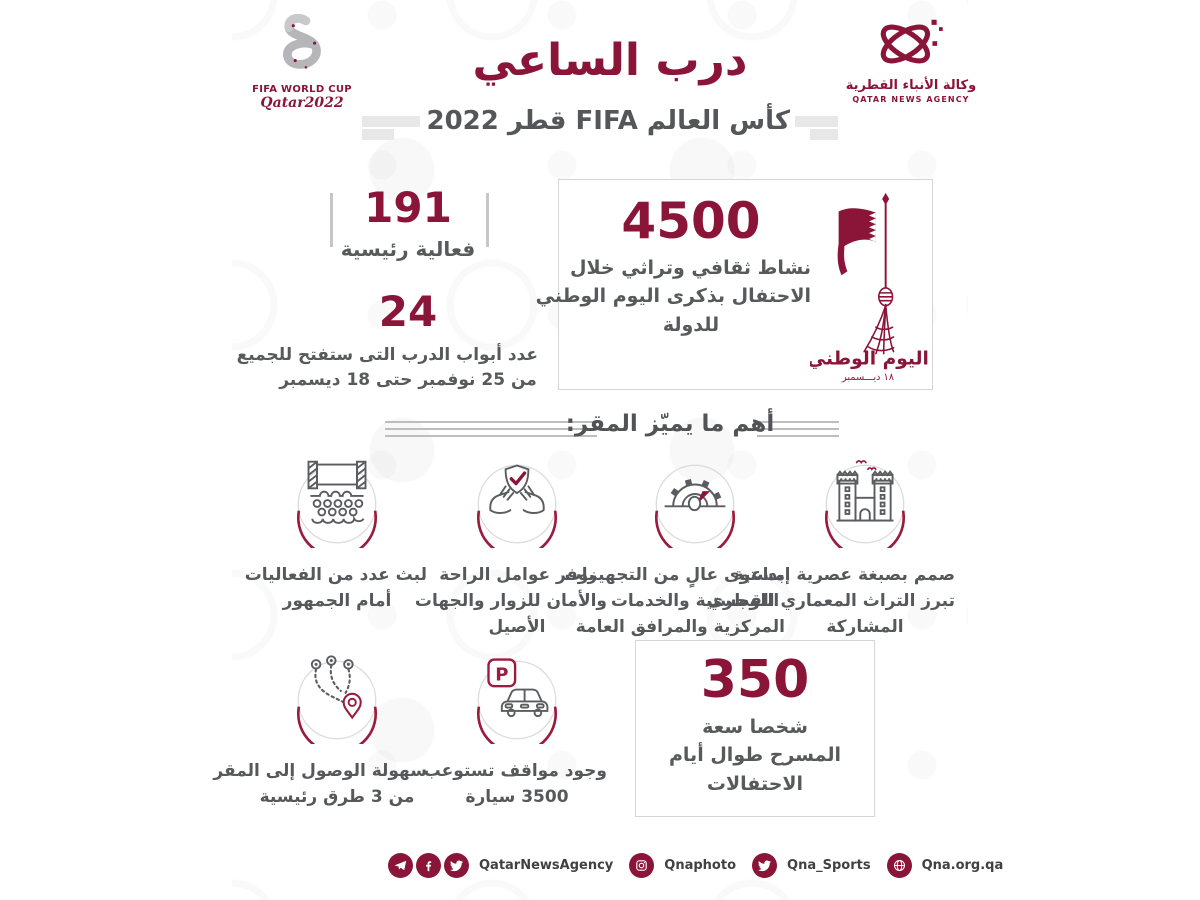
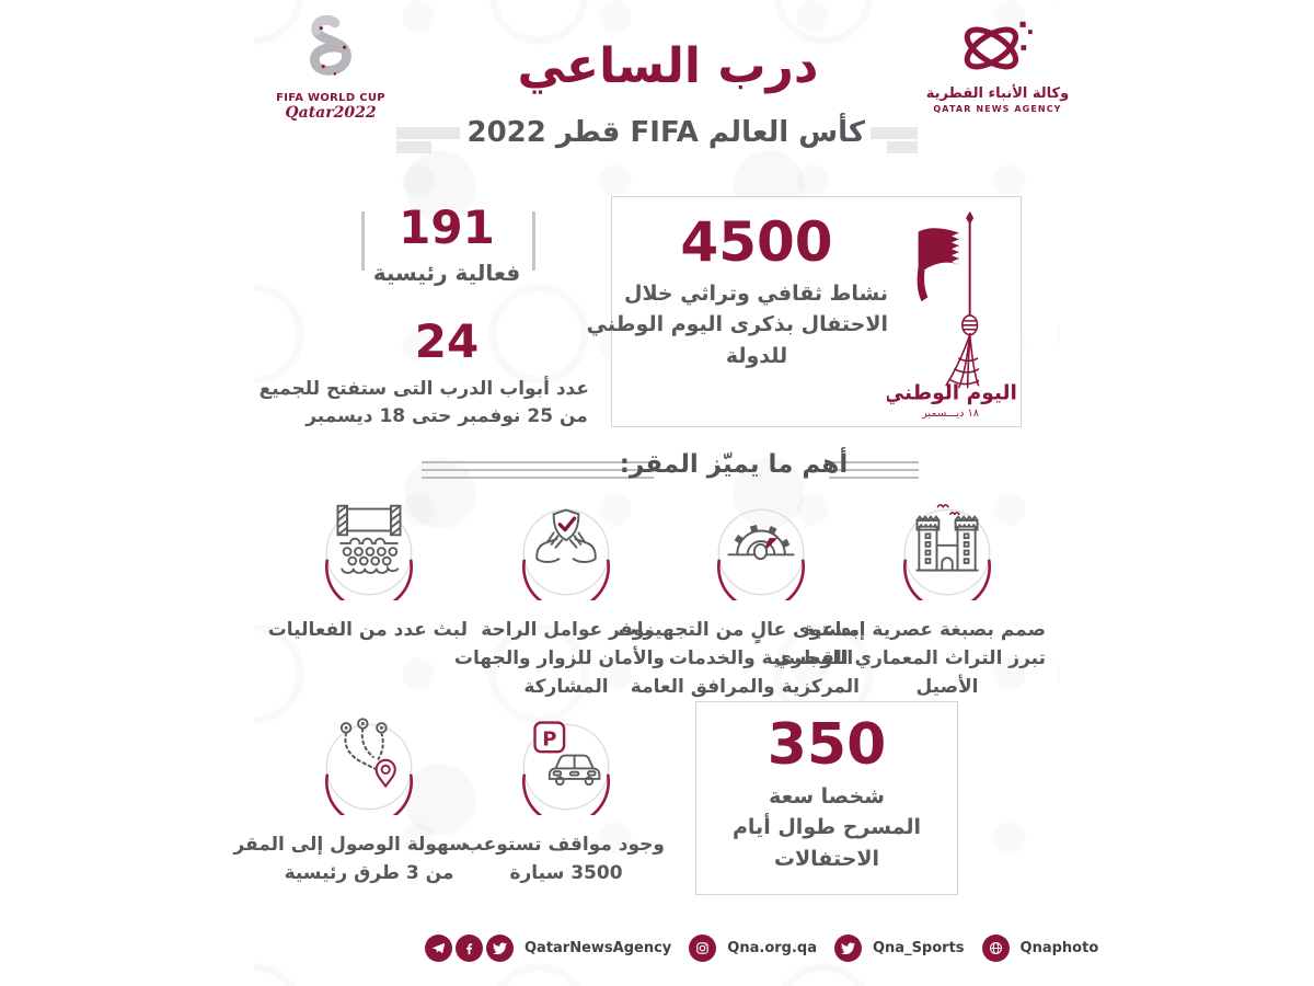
  FIFA WORLD CUP
  Qatar2022
  وكالة الأنباء القطرية
  QATAR NEWS AGENCY
  درب الساعي
  كأس العالم FIFA قطر 2022
  191
  فعالية رئيسية
  24
  عدد أبواب الدرب التى ستفتح للجميع
  من 25 نوفمبر حتى 18 ديسمبر
  4500
  نشاط ثقافي وتراثي خلال
  الاحتفال بذكرى اليوم الوطني
  للدولة
  اليوم الوطني
  ١٨ ديـــسمبر
  أهم ما يميّز المقر:
  لبث عدد من الفعاليات
- أمام الجمهور
  يوفر عوامل الراحة
  والأمان للزوار والجهات
- الأصيل
+ المشاركة
  مستوى عالٍ من التجهيزات
  اللوجستية والخدمات
  المركزية والمرافق العامة
  صمم بصبغة عصرية إبداعية
  تبرز التراث المعماري القطري
- المشاركة
+ الأصيل
  سهولة الوصول إلى المقر
  من 3 طرق رئيسية
  P
  وجود مواقف تستوعب
  3500 سيارة
  350
  شخصا سعة
  المسرح طوال أيام
  الاحتفالات
  QatarNewsAgency
- Qnaphoto
+ Qna.org.qa
  Qna_Sports
- Qna.org.qa
+ Qnaphoto
